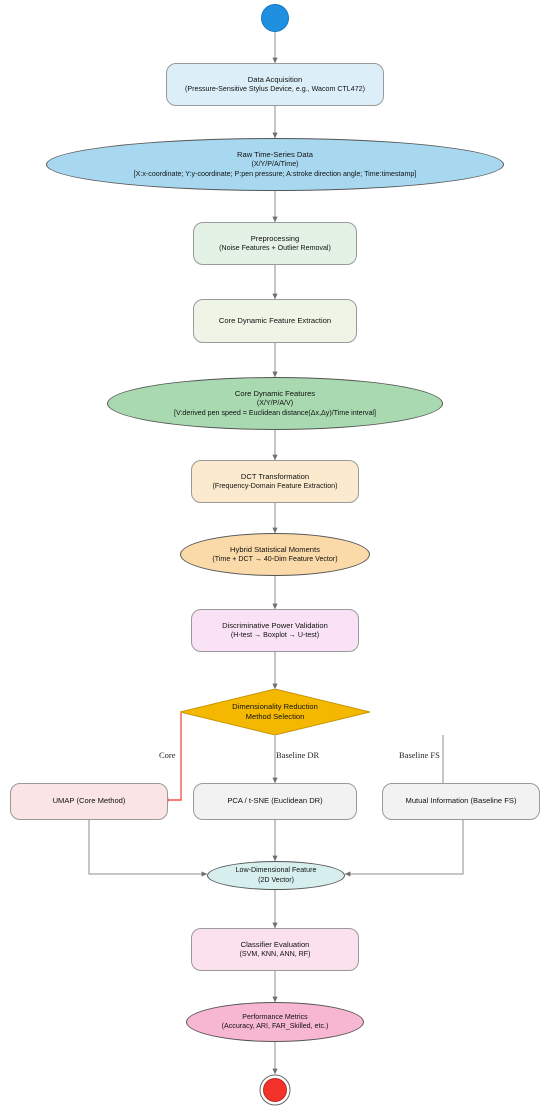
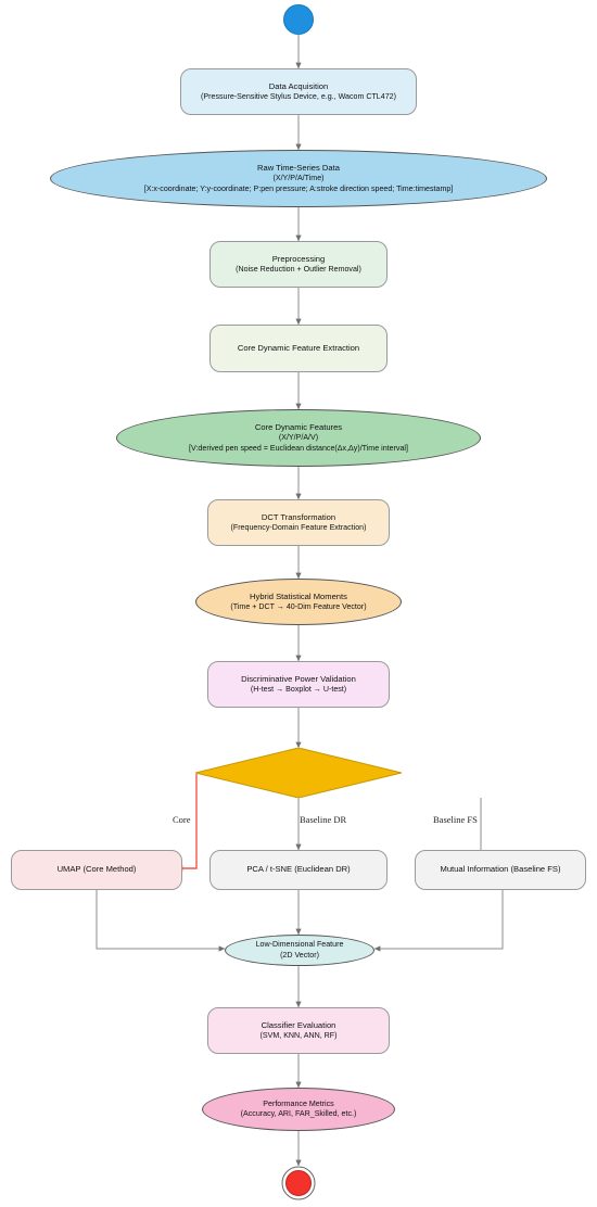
  Data Acquisition
  (Pressure-Sensitive Stylus Device, e.g., Wacom CTL472)
  Raw Time-Series Data
  (X/Y/P/A/Time)
- [X:x-coordinate; Y:y-coordinate; P:pen pressure; A:stroke direction angle; Time:timestamp]
+ [X:x-coordinate; Y:y-coordinate; P:pen pressure; A:stroke direction speed; Time:timestamp]
  Preprocessing
- (Noise Features + Outlier Removal)
+ (Noise Reduction + Outlier Removal)
  Core Dynamic Feature Extraction
  Core Dynamic Features
  (X/Y/P/A/V)
  [V:derived pen speed = Euclidean distance(Δx,Δy)/Time interval]
  DCT Transformation
  (Frequency-Domain Feature Extraction)
  Hybrid Statistical Moments
  (Time + DCT → 40-Dim Feature Vector)
  Discriminative Power Validation
  (H-test → Boxplot → U-test)
- Dimensionality Reduction
- Method Selection
  Core
  Baseline DR
  Baseline FS
  UMAP (Core Method)
  PCA / t-SNE (Euclidean DR)
  Mutual Information (Baseline FS)
  Low-Dimensional Feature
  (2D Vector)
  Classifier Evaluation
  (SVM, KNN, ANN, RF)
  Performance Metrics
  (Accuracy, ARI, FAR_Skilled, etc.)
